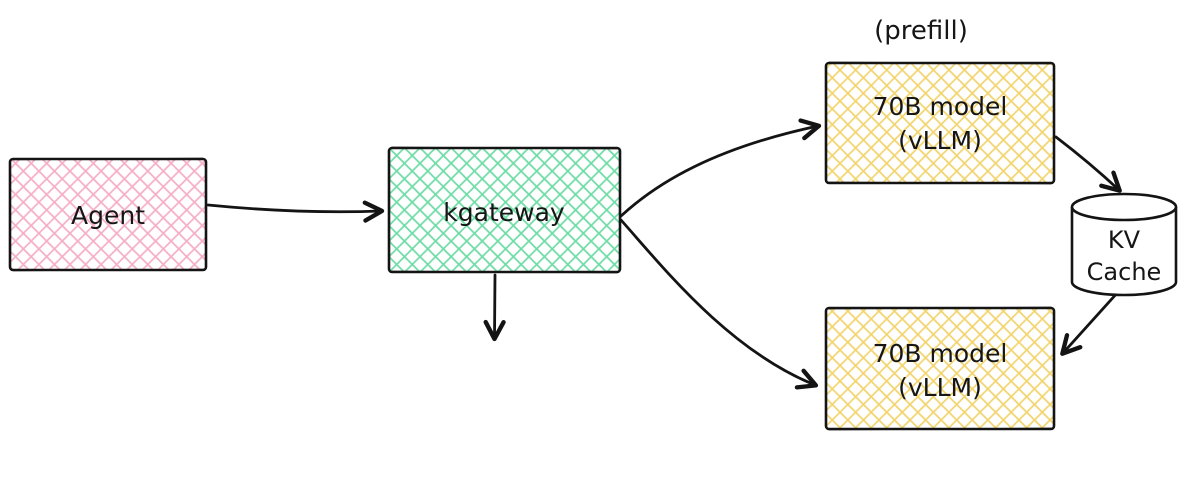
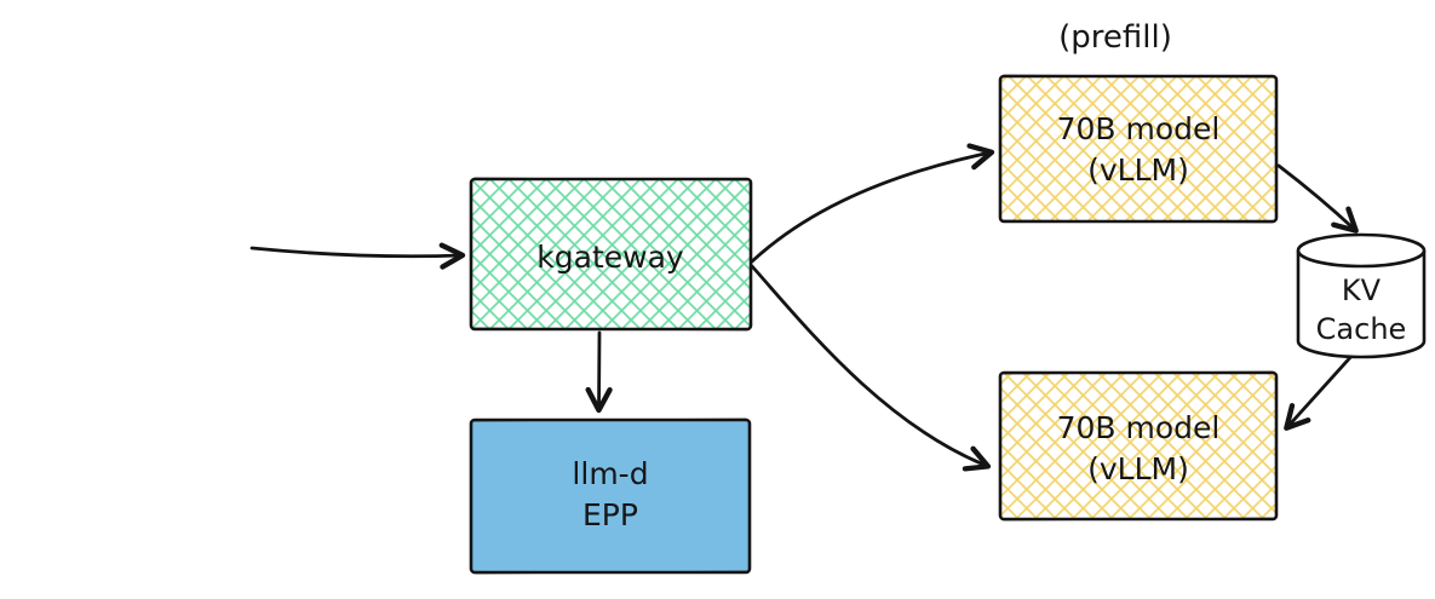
- Agent
  kgateway
+ llm-d
+ EPP
  (prefill)
  70B model
  (vLLM)
  70B model
  (vLLM)
  KV
  Cache
